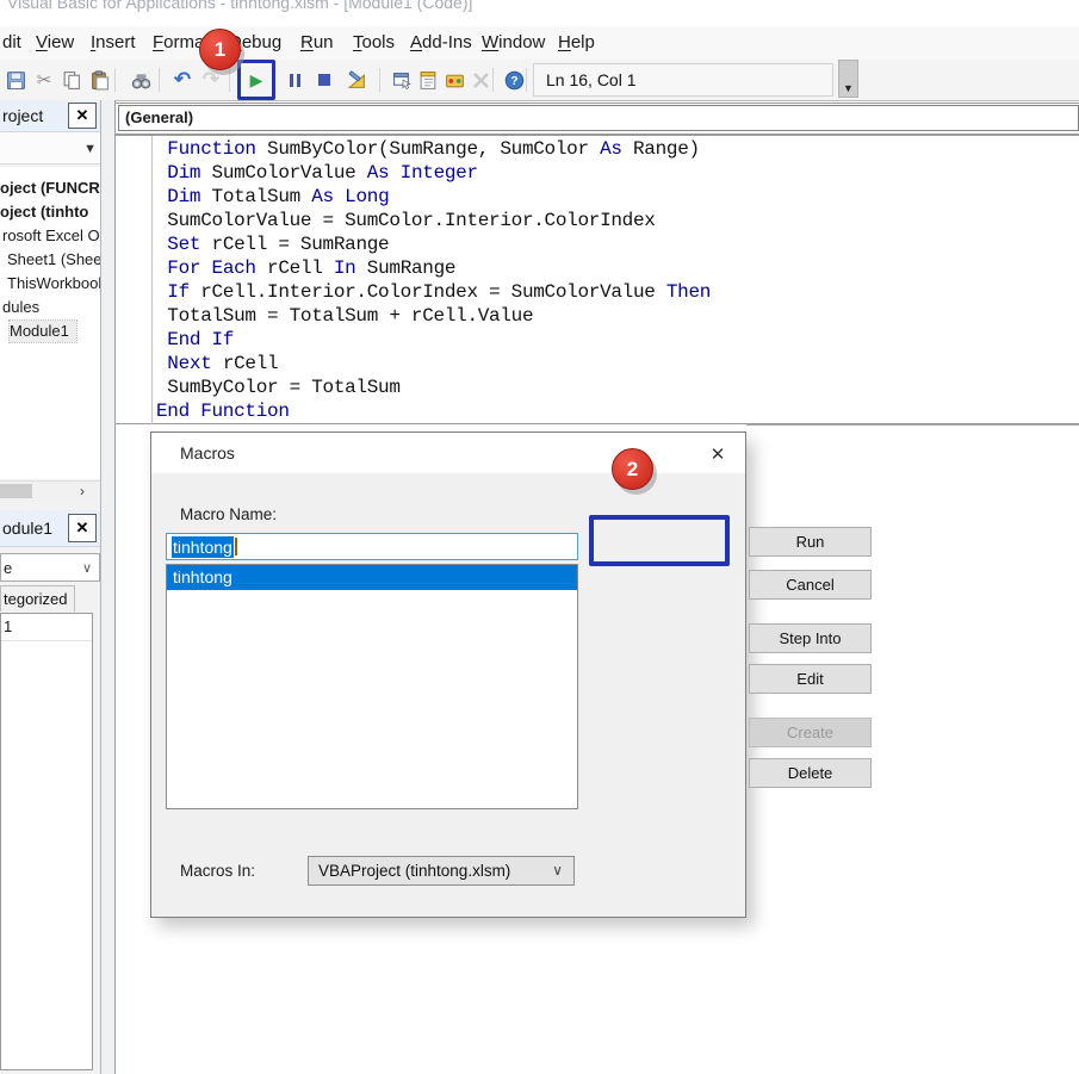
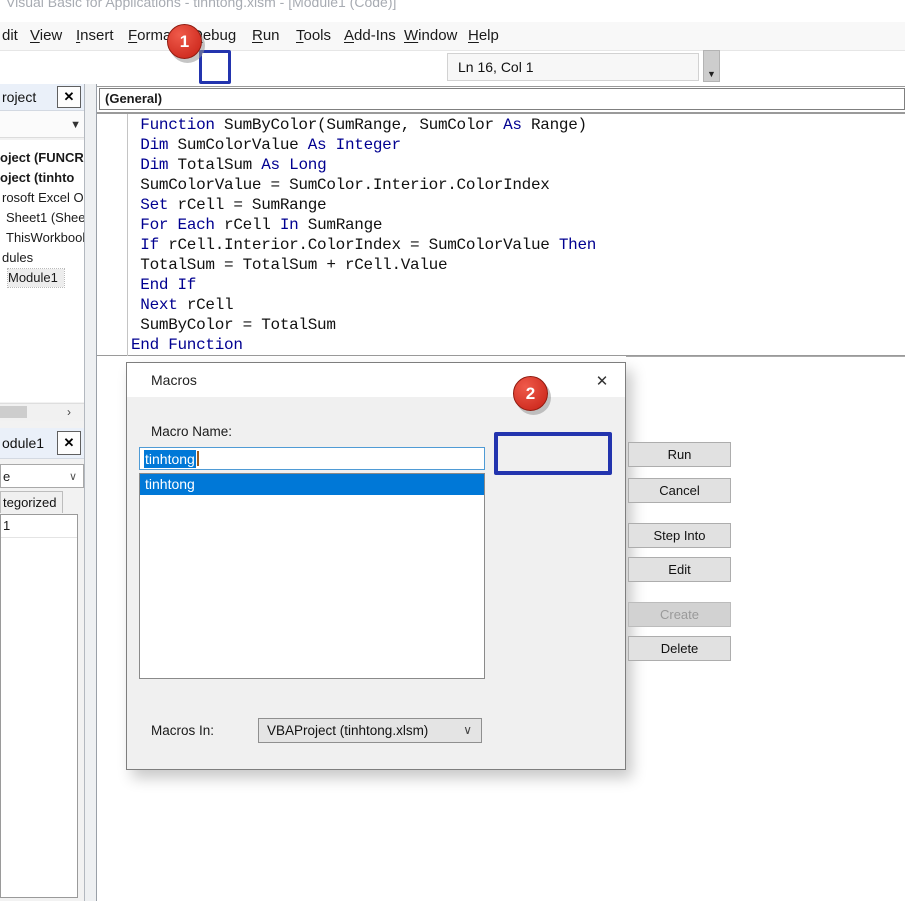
  Visual Basic for Applications - tinhtong.xlsm - [Module1 (Code)]
  dit
  View
  Insert
  Form
  ebug
  Run
  Tools
  Add-Ins
  Window
  Help
- ✂
- ↶
- ↷
- ▶
- ?
  Ln 16, Col 1
  ▼
  roject
  ✕
  ▼
  oject (FUNCR
  oject (tinhto
  rosoft Excel O
  Sheet1 (Shee
  ThisWorkboo
  dules
  Module1
  ›
  odule1
  ✕
  e
  ∨
  tegorized
  1
  (General)
  Function SumByColor(SumRange, SumColor As Range)
  Dim SumColorValue As Integer
  Dim TotalSum As Long
  SumColorValue = SumColor.Interior.ColorIndex
  Set rCell = SumRange
  For Each rCell In SumRange
  If rCell.Interior.ColorIndex = SumColorValue Then
  TotalSum = TotalSum + rCell.Value
  End If
  Next rCell
  SumByColor = TotalSum
  End Function
  Macros
  ✕
  Macro Name:
  tinhtong
  tinhtong
  Run
  Cancel
  Step Into
  Edit
  Create
  Delete
  Macros In:
  VBAProject (tinhtong.xlsm)
  ∨
  1
  2
